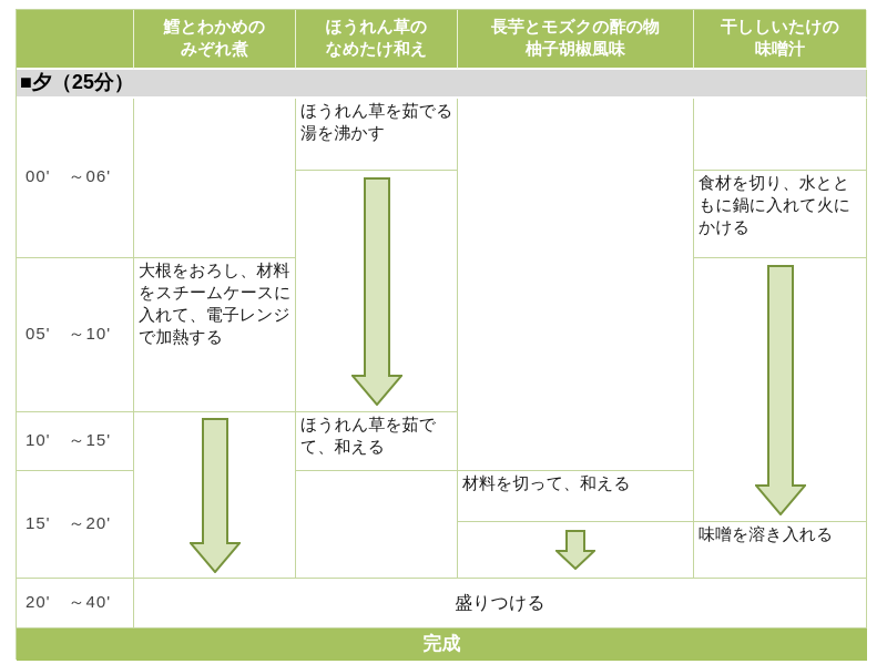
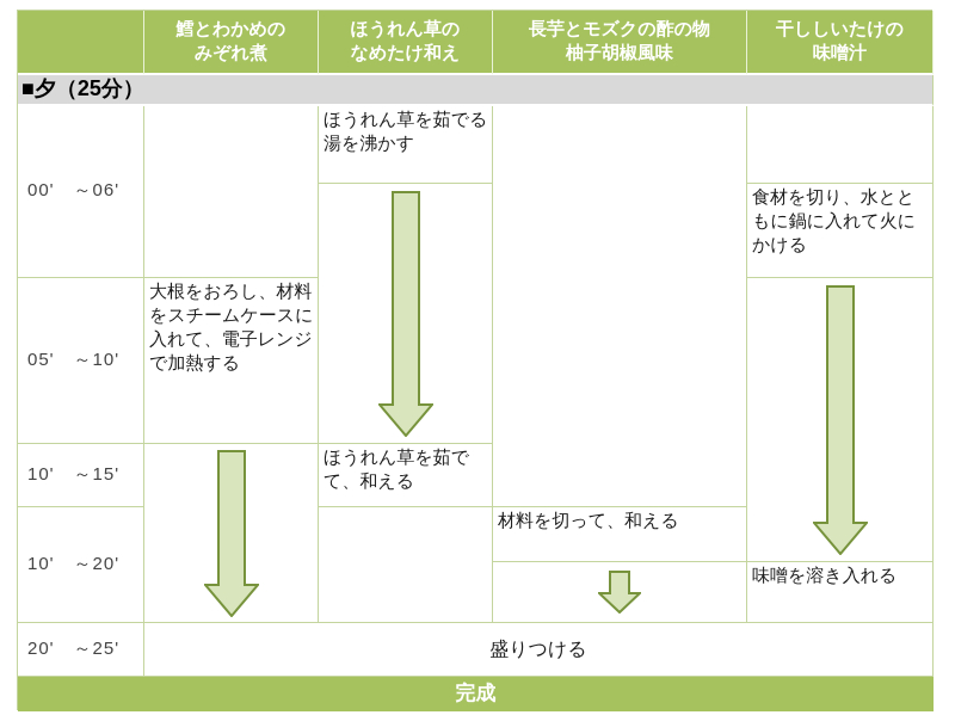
  鱈とわかめの
  みぞれ煮
  ほうれん草の
  なめたけ和え
  長芋とモズクの酢の物
  柚子胡椒風味
  干ししいたけの
  味噌汁
  ■夕（25分）
  00' ～06'
  05' ～10'
  10' ～15'
- 15' ～20'
+ 10' ～20'
- 20' ～40'
+ 20' ～25'
  大根をおろし、材料をスチームケースに入れて、電子レンジで加熱する
  ほうれん草を茹でる湯を沸かす
  ほうれん草を茹でて、和える
  材料を切って、和える
  食材を切り、水とともに鍋に入れて火にかける
  味噌を溶き入れる
  盛りつける
  完成
